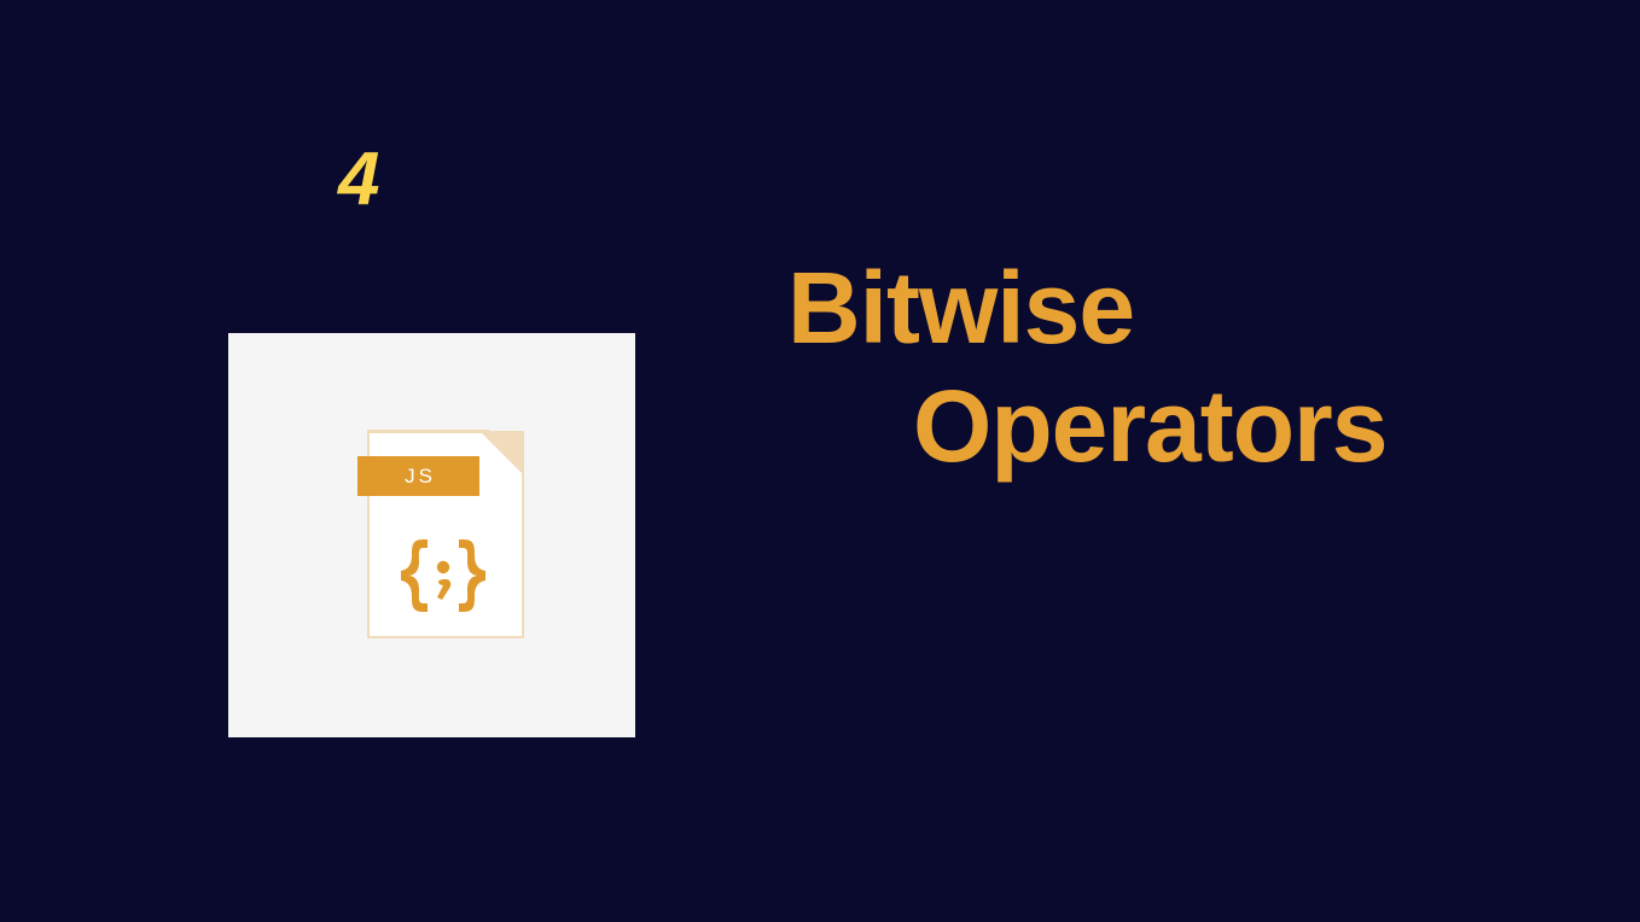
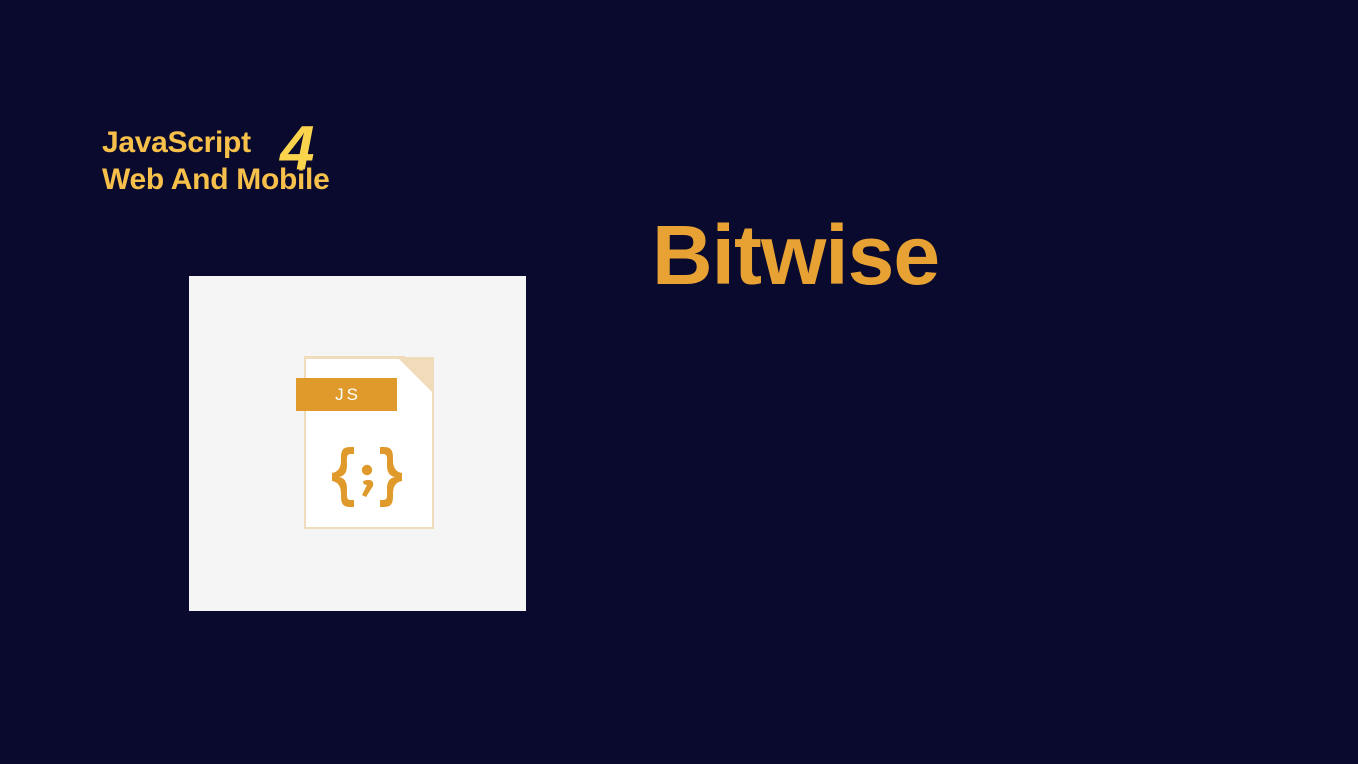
+ JavaScript
+ Web And Mobile
  4
  JS
  Bitwise
- Operators
